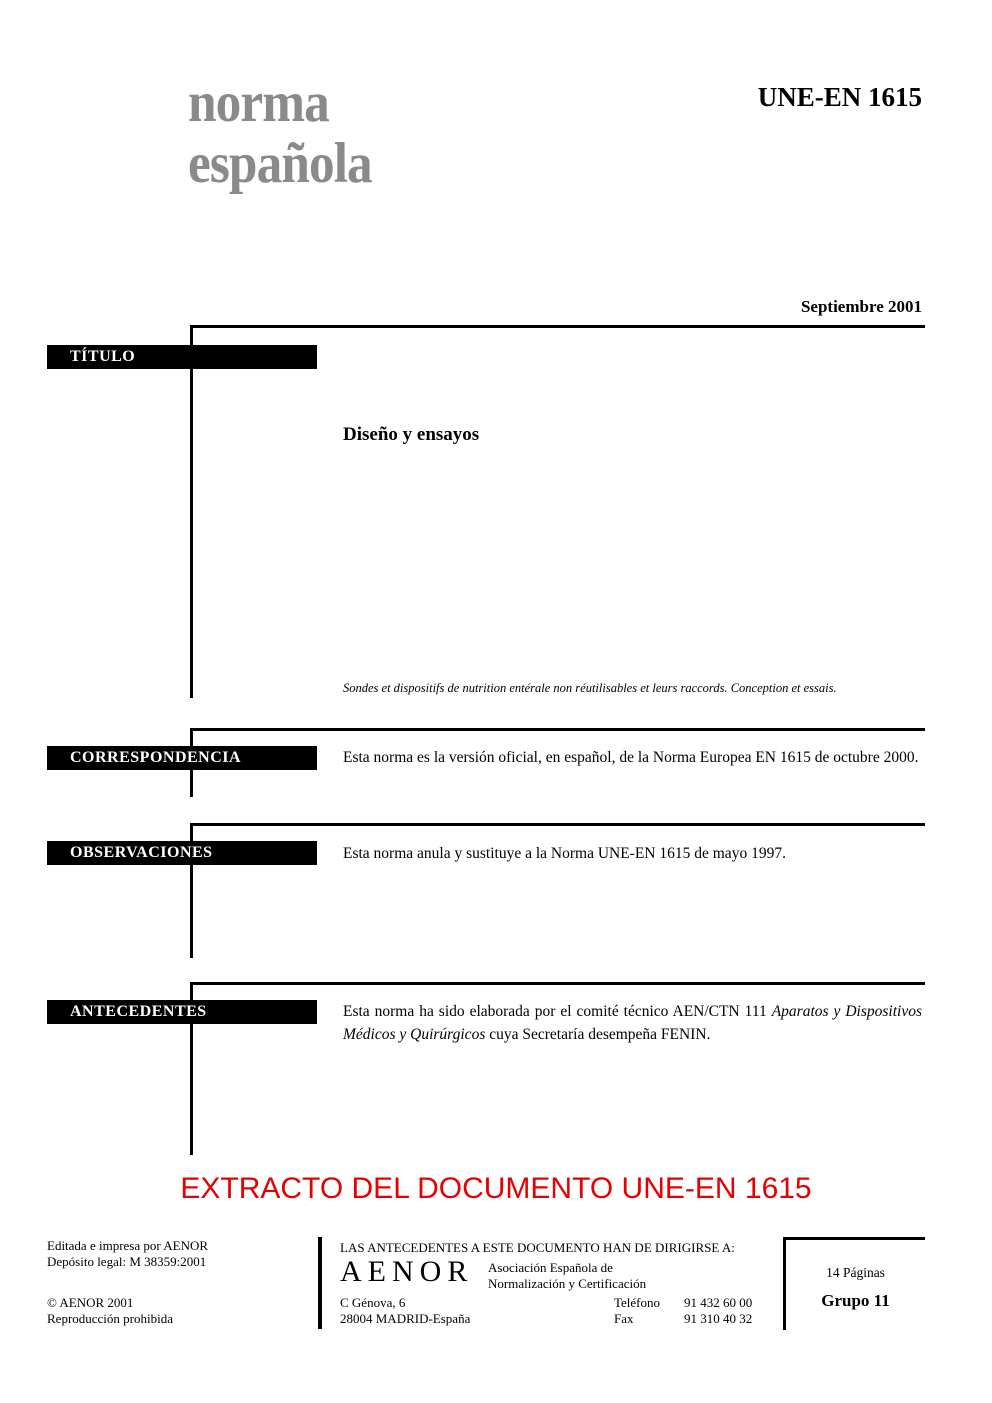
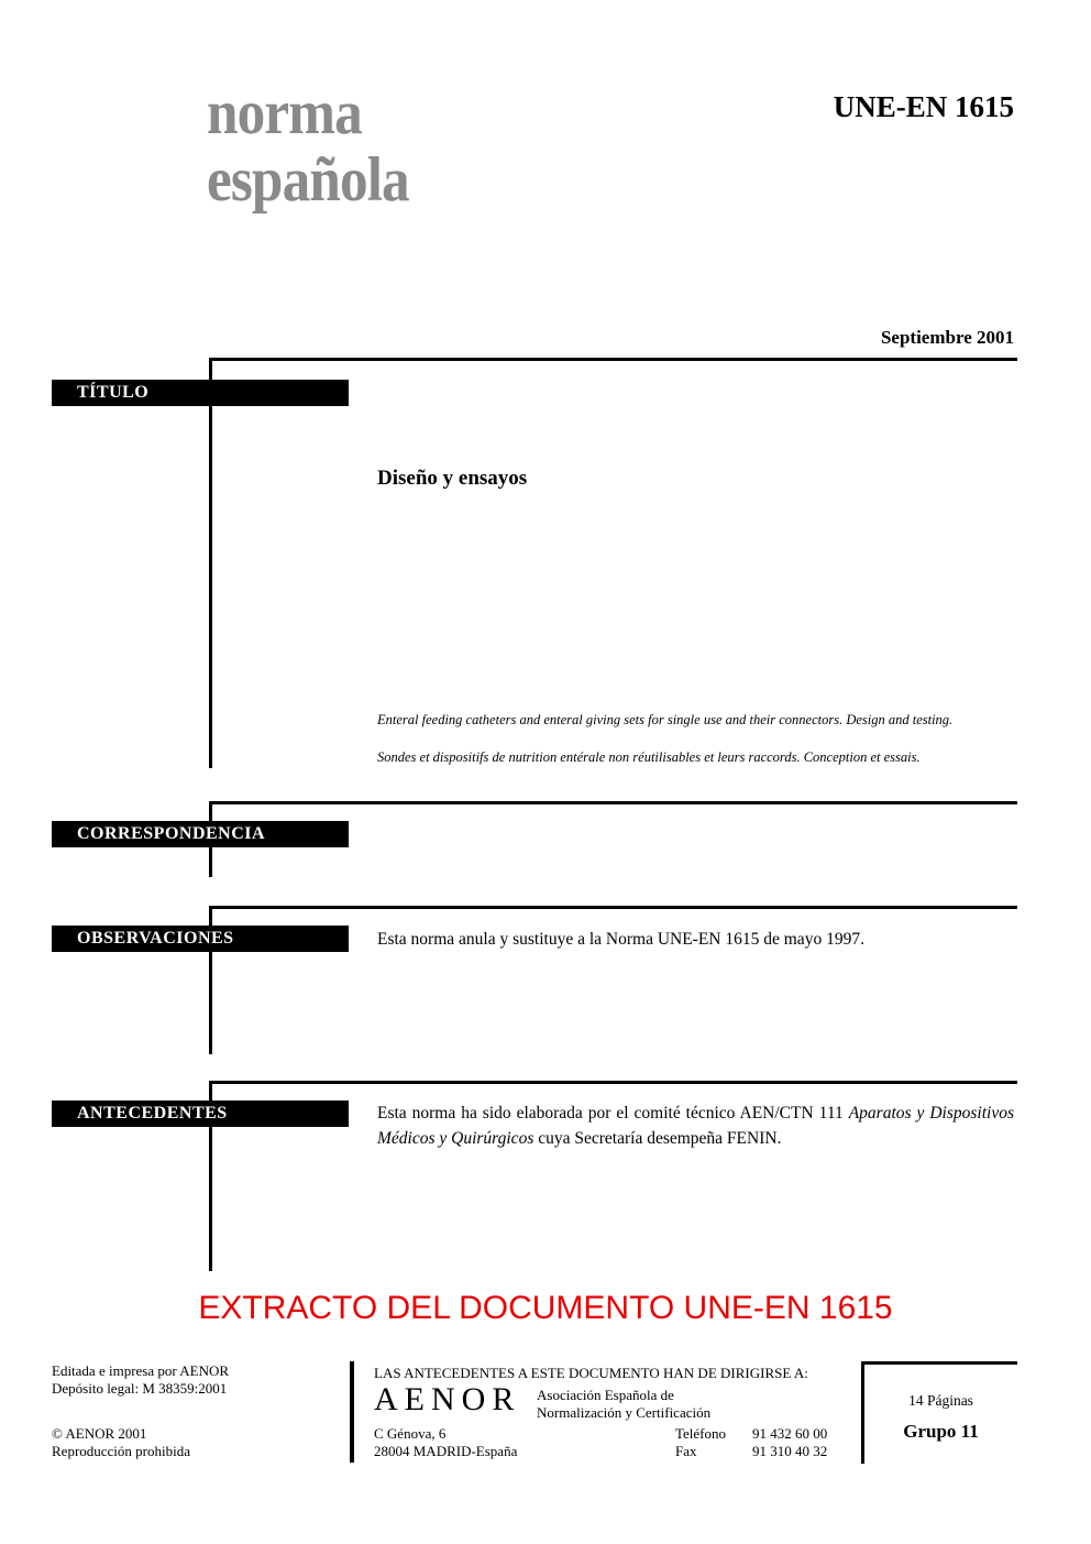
  norma
  española
  UNE-EN 1615
  Septiembre 2001
  TÍTULO
  Diseño y ensayos
+ Enteral feeding catheters and enteral giving sets for single use and their connectors. Design and testing.
  Sondes et dispositifs de nutrition entérale non réutilisables et leurs raccords. Conception et essais.
  CORRESPONDENCIA
- Esta norma es la versión oficial, en español, de la Norma Europea EN 1615 de octubre 2000.
  OBSERVACIONES
  Esta norma anula y sustituye a la Norma UNE-EN 1615 de mayo 1997.
  ANTECEDENTES
  Esta norma ha sido elaborada por el comité técnico AEN/CTN 111 Aparatos y Dispositivos Médicos y Quirúrgicos cuya Secretaría desempeña FENIN.
  EXTRACTO DEL DOCUMENTO UNE-EN 1615
  Editada e impresa por AENOR
  Depósito legal: M 38359:2001
  © AENOR 2001
  Reproducción prohibida
  LAS ANTECEDENTES A ESTE DOCUMENTO HAN DE DIRIGIRSE A:
  AENOR
  Asociación Española de
  Normalización y Certificación
  C Génova, 6
  28004 MADRID-España
  Teléfono
  Fax
  91 432 60 00
  91 310 40 32
  14 Páginas
  Grupo 11
